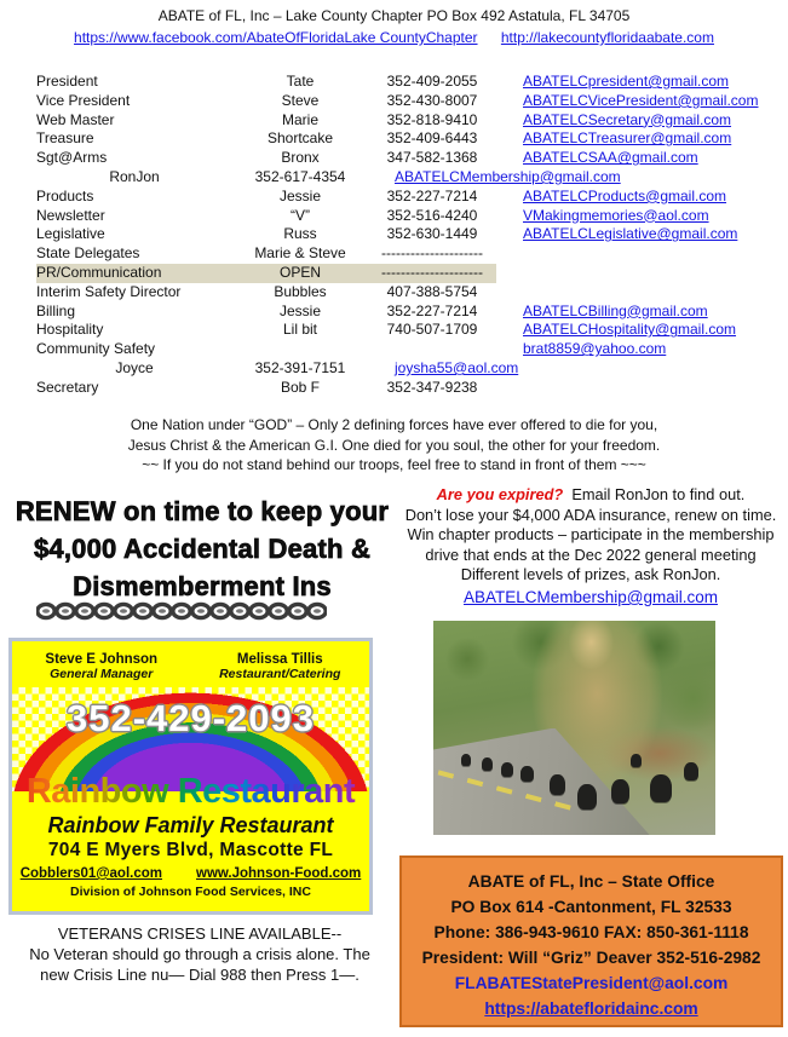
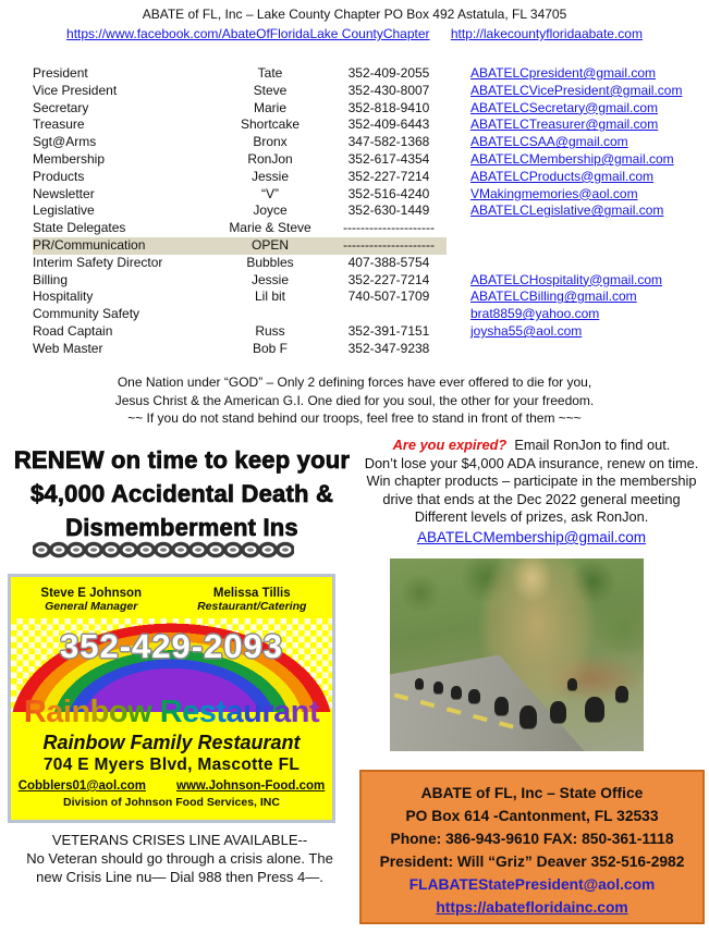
  ABATE of FL, Inc – Lake County Chapter PO Box 492 Astatula, FL 34705
  https://www.facebook.com/AbateOfFloridaLake CountyChapter http://lakecountyfloridaabate.com
  President
  Tate
  352-409-2055
  ABATELCpresident@gmail.com
  Vice President
  Steve
  352-430-8007
  ABATELCVicePresident@gmail.com
- Web Master
+ Secretary
  Marie
  352-818-9410
  ABATELCSecretary@gmail.com
  Treasure
  Shortcake
  352-409-6443
  ABATELCTreasurer@gmail.com
  Sgt@Arms
  Bronx
  347-582-1368
  ABATELCSAA@gmail.com
+ Membership
  RonJon
  352-617-4354
  ABATELCMembership@gmail.com
  Products
  Jessie
  352-227-7214
  ABATELCProducts@gmail.com
  Newsletter
  “V”
  352-516-4240
  VMakingmemories@aol.com
  Legislative
- Russ
+ Joyce
  352-630-1449
  ABATELCLegislative@gmail.com
  State Delegates
  Marie & Steve
  ---------------------
  PR/Communication
  OPEN
  ---------------------
  Interim Safety Director
  Bubbles
  407-388-5754
  Billing
  Jessie
  352-227-7214
- ABATELCBilling@gmail.com
+ ABATELCHospitality@gmail.com
  Hospitality
  Lil bit
  740-507-1709
- ABATELCHospitality@gmail.com
+ ABATELCBilling@gmail.com
  Community Safety
  brat8859@yahoo.com
+ Road Captain
- Joyce
+ Russ
  352-391-7151
  joysha55@aol.com
- Secretary
+ Web Master
  Bob F
  352-347-9238
  One Nation under “GOD” – Only 2 defining forces have ever offered to die for you,
  Jesus Christ & the American G.I. One died for you soul, the other for your freedom.
  ~~ If you do not stand behind our troops, feel free to stand in front of them ~~~
  RENEW on time to keep your
  $4,000 Accidental Death &
  Dismemberment Ins
  Are you expired? Email RonJon to find out.
  Don’t lose your $4,000 ADA insurance, renew on time.
  Win chapter products – participate in the membership
  drive that ends at the Dec 2022 general meeting
  Different levels of prizes, ask RonJon.
  ABATELCMembership@gmail.com
  Steve E Johnson
  General Manager
  Melissa Tillis
  Restaurant/Catering
  352-429-2093
  Rainbow Restaurant
  Rainbow Family Restaurant
  704 E Myers Blvd, Mascotte FL
  Cobblers01@aol.com
  www.Johnson-Food.com
  Division of Johnson Food Services, INC
  ABATE of FL, Inc – State Office
  PO Box 614 -Cantonment, FL 32533
  Phone: 386-943-9610 FAX: 850-361-1118
  President: Will “Griz” Deaver 352-516-2982
  FLABATEStatePresident@aol.com
  https://abatefloridainc.com
  VETERANS CRISES LINE AVAILABLE--
  No Veteran should go through a crisis alone. The
- new Crisis Line nu— Dial 988 then Press 1—.
+ new Crisis Line nu— Dial 988 then Press 4—.
